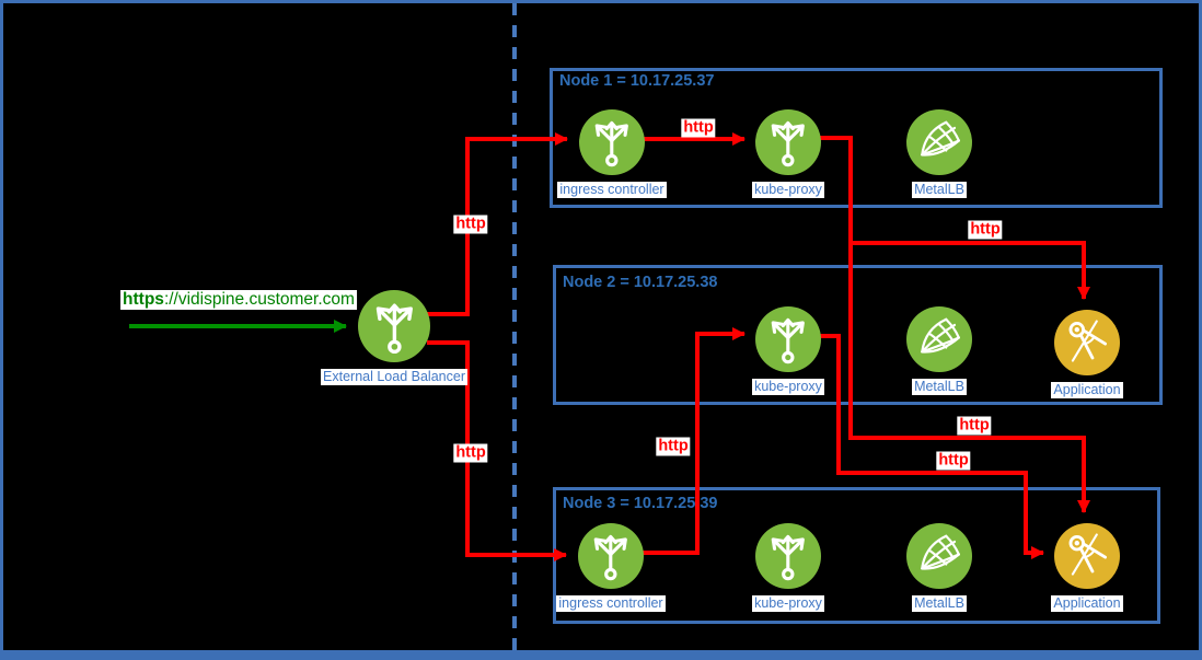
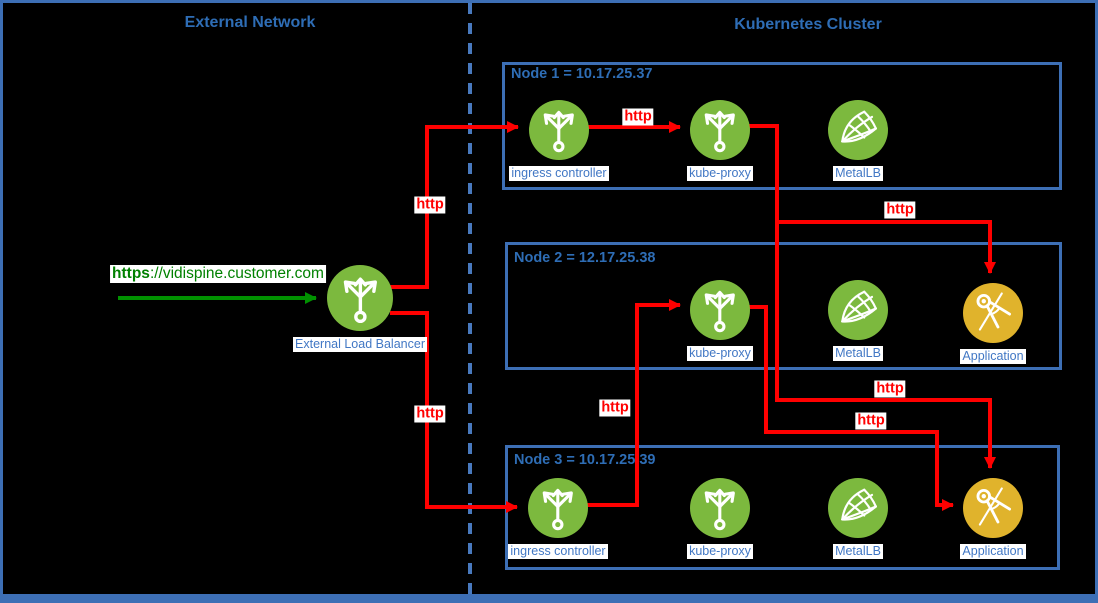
+ External Network
+ Kubernetes Cluster
  Node 1 = 10.17.25.37
- Node 2 = 10.17.25.38
+ Node 2 = 12.17.25.38
  Node 3 = 10.17.2539
  External Load Balancer
  ingress controller
  kube-proxy
  MetalLB
  kube-proxy
  MetalLB
  Application
  ingress controller
  kube-proxy
  MetalLB
  Application
  https://vidispine.customer.com
  http
  http
  http
  http
  http
  http
  http
